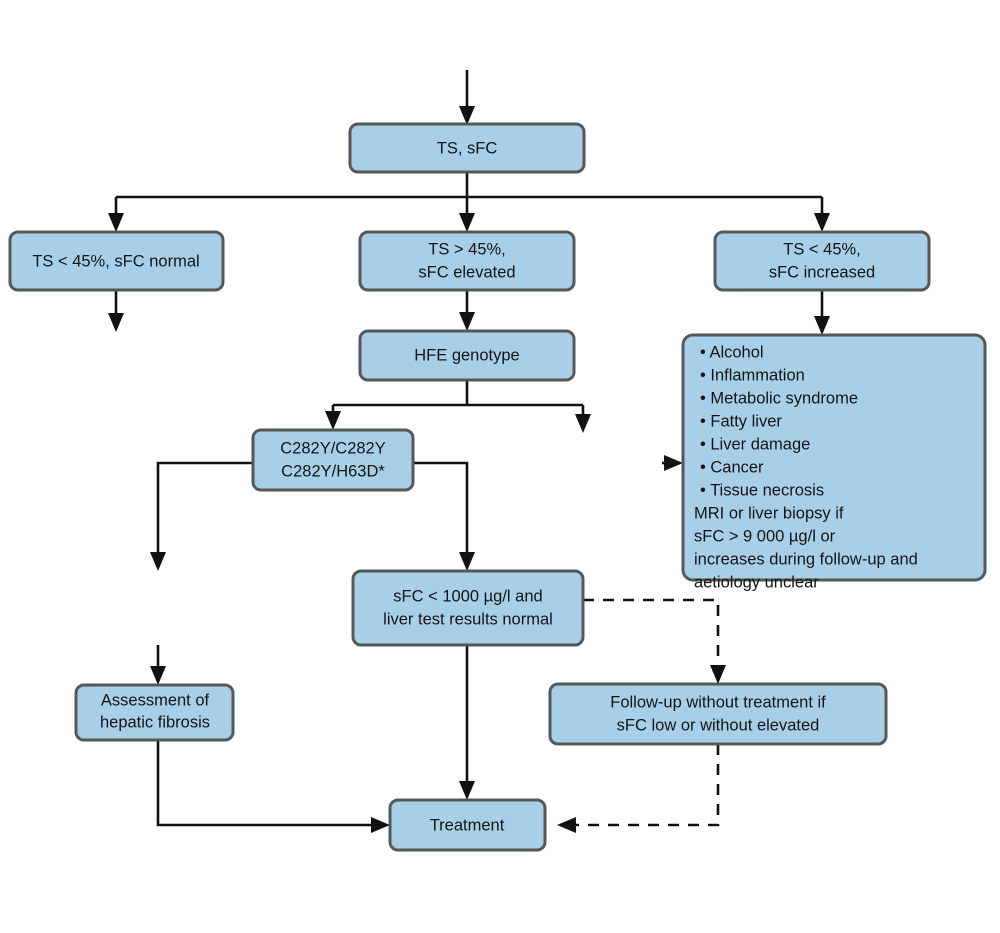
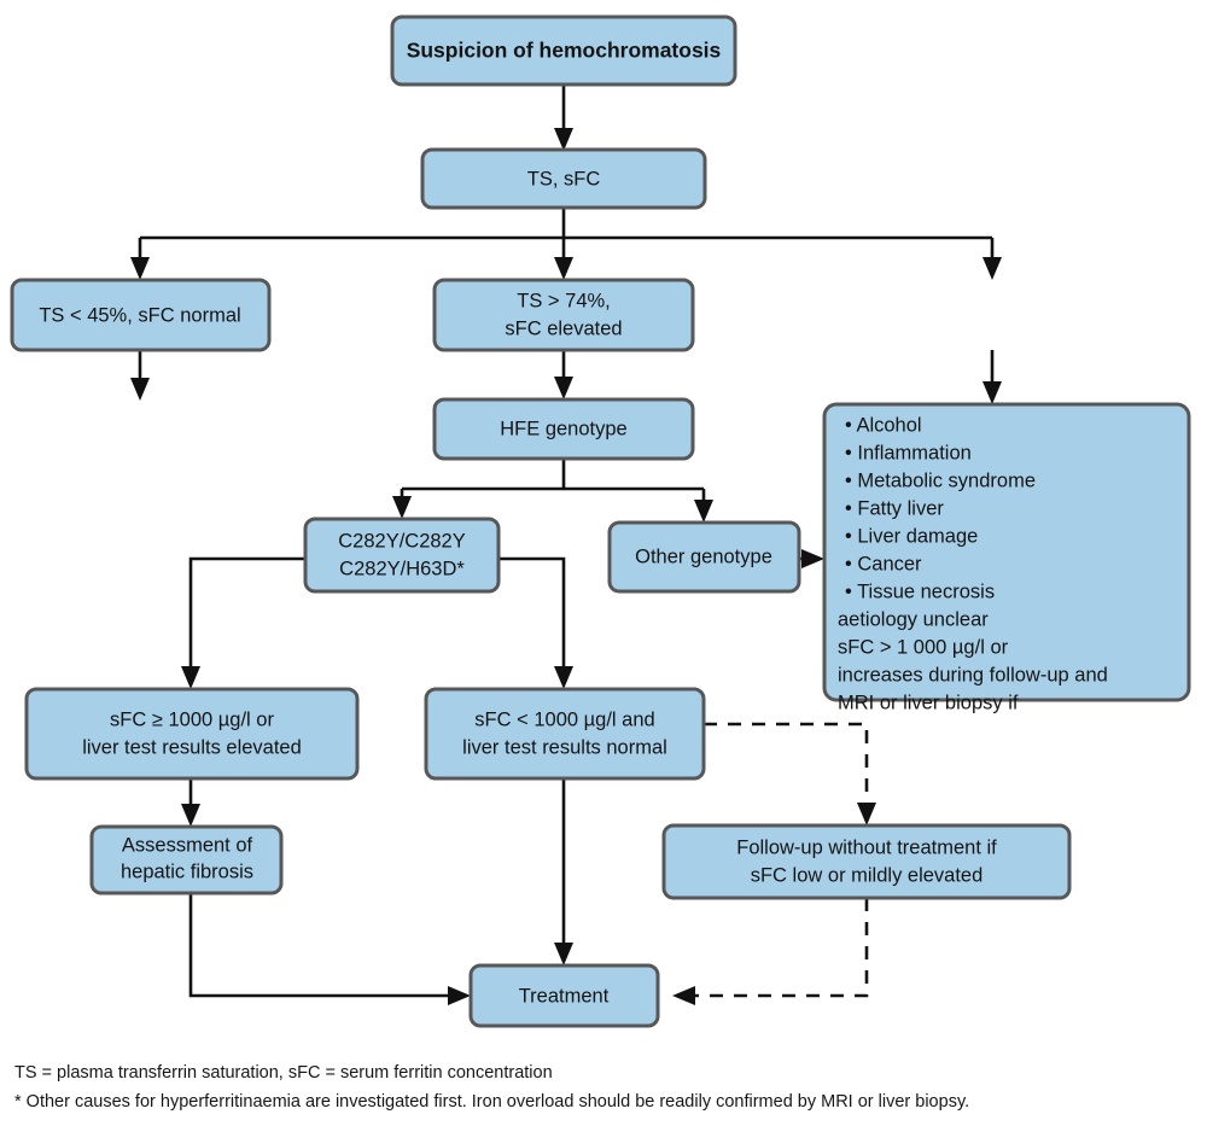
+ Suspicion of hemochromatosis
  TS, sFC
  TS < 45%, sFC normal
- TS > 45%,
+ TS > 74%,
  sFC elevated
- TS < 45%,
- sFC increased
  HFE genotype
  C282Y/C282Y
  C282Y/H63D*
+ Other genotype
  • Alcohol
  • Inflammation
  • Metabolic syndrome
  • Fatty liver
  • Liver damage
  • Cancer
  • Tissue necrosis
- MRI or liver biopsy if
+ aetiology unclear
- sFC > 9 000 µg/l or
+ sFC > 1 000 µg/l or
  increases during follow-up and
- aetiology unclear
+ MRI or liver biopsy if
+ sFC ≥ 1000 µg/l or
+ liver test results elevated
  sFC < 1000 µg/l and
  liver test results normal
  Assessment of
  hepatic fibrosis
  Follow-up without treatment if
- sFC low or without elevated
+ sFC low or mildly elevated
  Treatment
+ TS = plasma transferrin saturation, sFC = serum ferritin concentration
+ * Other causes for hyperferritinaemia are investigated first. Iron overload should be readily confirmed by MRI or liver biopsy.
